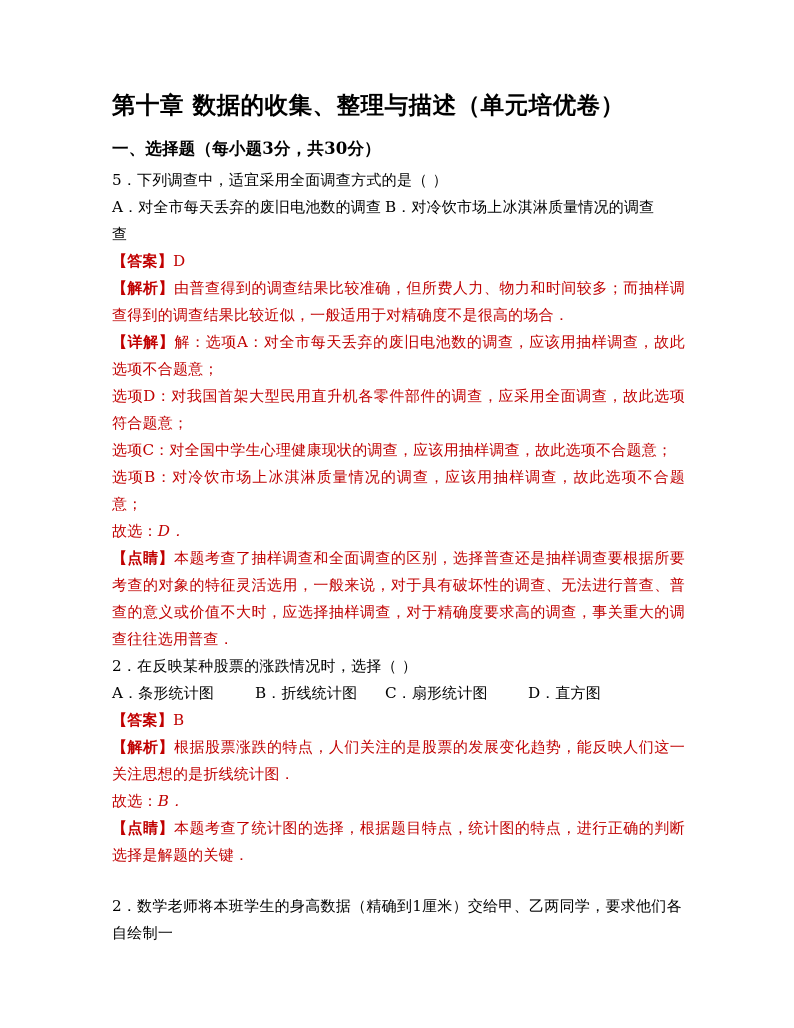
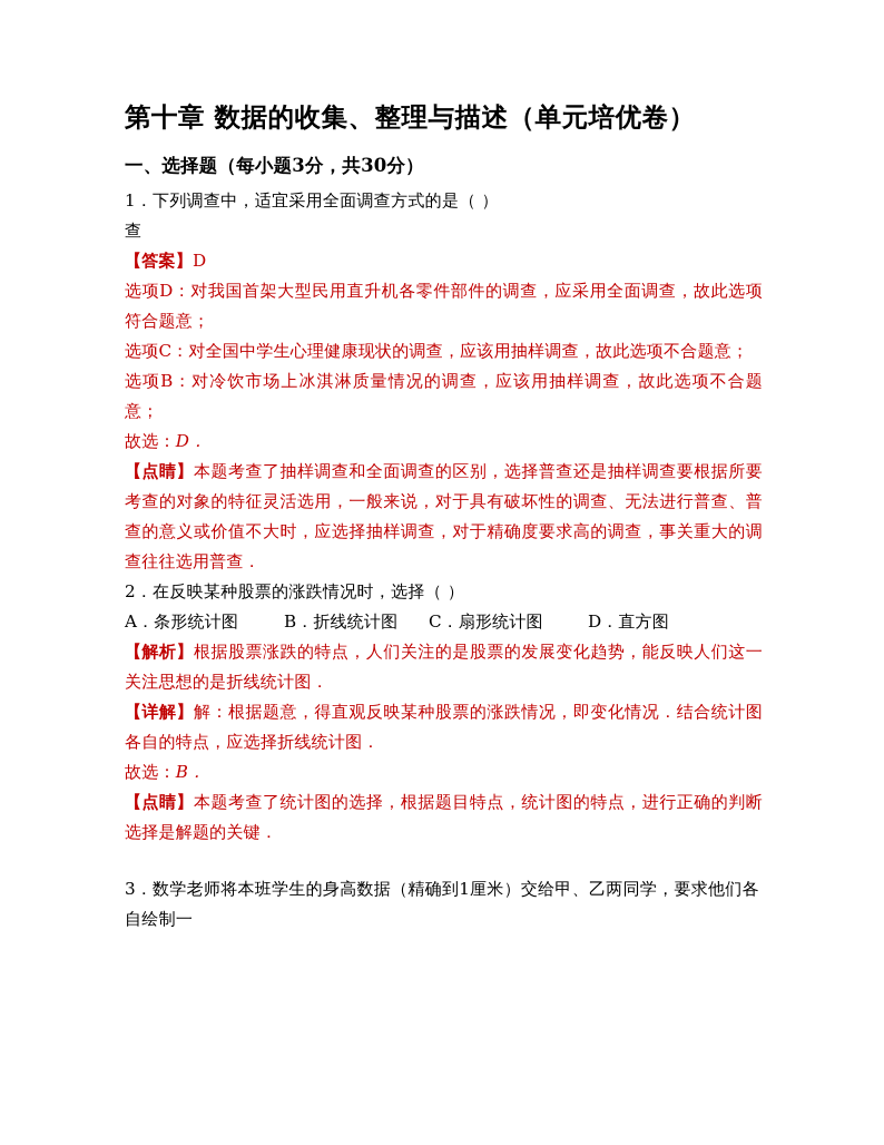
  第十章 数据的收集、整理与描述（单元培优卷）
  一、选择题（每小题3分，共30分）
- 5．下列调查中，适宜采用全面调查方式的是（ ）
+ 1．下列调查中，适宜采用全面调查方式的是（ ）
- A．对全市每天丢弃的废旧电池数的调查 B．对冷饮市场上冰淇淋质量情况的调查
  查
  【答案】D
- 【解析】由普查得到的调查结果比较准确，但所费人力、物力和时间较多；而抽样调查得到的调查结果比较近似，一般适用于对精确度不是很高的场合．
- 【详解】解：选项A：对全市每天丢弃的废旧电池数的调查，应该用抽样调查，故此选项不合题意；
  选项D：对我国首架大型民用直升机各零件部件的调查，应采用全面调查，故此选项符合题意；
  选项C：对全国中学生心理健康现状的调查，应该用抽样调查，故此选项不合题意；
  选项B：对冷饮市场上冰淇淋质量情况的调查，应该用抽样调查，故此选项不合题意；
  故选：D．
  【点睛】本题考查了抽样调查和全面调查的区别，选择普查还是抽样调查要根据所要考查的对象的特征灵活选用，一般来说，对于具有破坏性的调查、无法进行普查、普查的意义或价值不大时，应选择抽样调查，对于精确度要求高的调查，事关重大的调查往往选用普查．
  2．在反映某种股票的涨跌情况时，选择（ ）
  A．条形统计图 B．折线统计图 C．扇形统计图 D．直方图
- 【答案】B
  【解析】根据股票涨跌的特点，人们关注的是股票的发展变化趋势，能反映人们这一关注思想的是折线统计图．
+ 【详解】解：根据题意，得直观反映某种股票的涨跌情况，即变化情况．结合统计图各自的特点，应选择折线统计图．
  故选：B．
  【点睛】本题考查了统计图的选择，根据题目特点，统计图的特点，进行正确的判断选择是解题的关键．
- 2．数学老师将本班学生的身高数据（精确到1厘米）交给甲、乙两同学，要求他们各自绘制一
+ 3．数学老师将本班学生的身高数据（精确到1厘米）交给甲、乙两同学，要求他们各自绘制一
